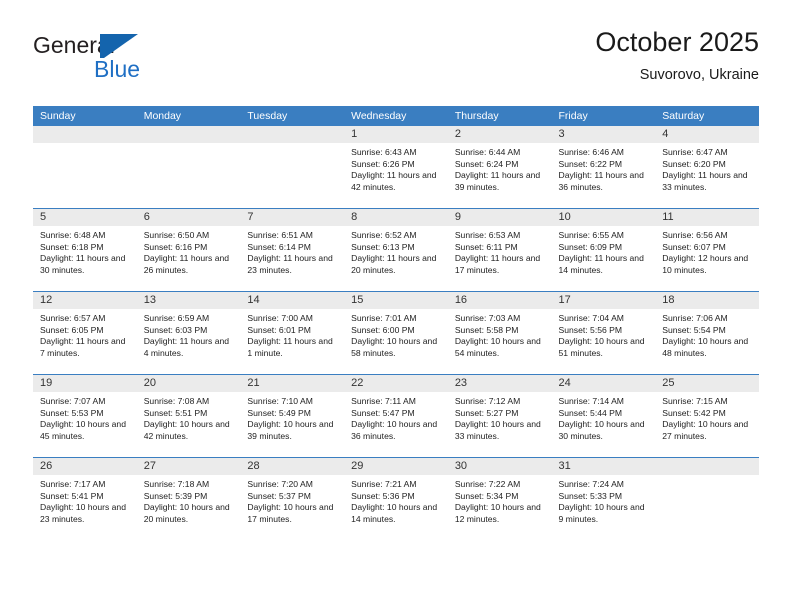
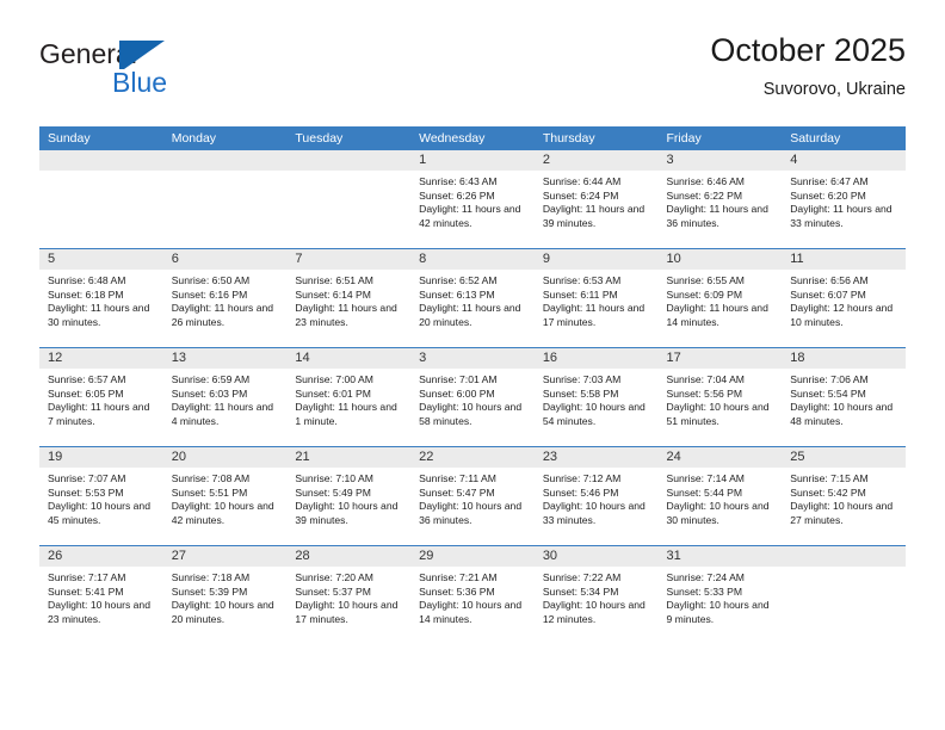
  Generl
  Blue
  October 2025
  Suvorovo, Ukraine
  Sunday	Monday	Tuesday	Wednesday	Thursday	Friday	Saturday
  			1Sunrise: 6:43 AMSunset: 6:26 PMDaylight: 11 hours and 42 minutes.	2Sunrise: 6:44 AMSunset: 6:24 PMDaylight: 11 hours and 39 minutes.	3Sunrise: 6:46 AMSunset: 6:22 PMDaylight: 11 hours and 36 minutes.	4Sunrise: 6:47 AMSunset: 6:20 PMDaylight: 11 hours and 33 minutes.
  5Sunrise: 6:48 AMSunset: 6:18 PMDaylight: 11 hours and 30 minutes.	6Sunrise: 6:50 AMSunset: 6:16 PMDaylight: 11 hours and 26 minutes.	7Sunrise: 6:51 AMSunset: 6:14 PMDaylight: 11 hours and 23 minutes.	8Sunrise: 6:52 AMSunset: 6:13 PMDaylight: 11 hours and 20 minutes.	9Sunrise: 6:53 AMSunset: 6:11 PMDaylight: 11 hours and 17 minutes.	10Sunrise: 6:55 AMSunset: 6:09 PMDaylight: 11 hours and 14 minutes.	11Sunrise: 6:56 AMSunset: 6:07 PMDaylight: 12 hours and 10 minutes.
- 12Sunrise: 6:57 AMSunset: 6:05 PMDaylight: 11 hours and 7 minutes.	13Sunrise: 6:59 AMSunset: 6:03 PMDaylight: 11 hours and 4 minutes.	14Sunrise: 7:00 AMSunset: 6:01 PMDaylight: 11 hours and 1 minute.	15Sunrise: 7:01 AMSunset: 6:00 PMDaylight: 10 hours and 58 minutes.	16Sunrise: 7:03 AMSunset: 5:58 PMDaylight: 10 hours and 54 minutes.	17Sunrise: 7:04 AMSunset: 5:56 PMDaylight: 10 hours and 51 minutes.	18Sunrise: 7:06 AMSunset: 5:54 PMDaylight: 10 hours and 48 minutes.
+ 12Sunrise: 6:57 AMSunset: 6:05 PMDaylight: 11 hours and 7 minutes.	13Sunrise: 6:59 AMSunset: 6:03 PMDaylight: 11 hours and 4 minutes.	14Sunrise: 7:00 AMSunset: 6:01 PMDaylight: 11 hours and 1 minute.	3Sunrise: 7:01 AMSunset: 6:00 PMDaylight: 10 hours and 58 minutes.	16Sunrise: 7:03 AMSunset: 5:58 PMDaylight: 10 hours and 54 minutes.	17Sunrise: 7:04 AMSunset: 5:56 PMDaylight: 10 hours and 51 minutes.	18Sunrise: 7:06 AMSunset: 5:54 PMDaylight: 10 hours and 48 minutes.
- 19Sunrise: 7:07 AMSunset: 5:53 PMDaylight: 10 hours and 45 minutes.	20Sunrise: 7:08 AMSunset: 5:51 PMDaylight: 10 hours and 42 minutes.	21Sunrise: 7:10 AMSunset: 5:49 PMDaylight: 10 hours and 39 minutes.	22Sunrise: 7:11 AMSunset: 5:47 PMDaylight: 10 hours and 36 minutes.	23Sunrise: 7:12 AMSunset: 5:27 PMDaylight: 10 hours and 33 minutes.	24Sunrise: 7:14 AMSunset: 5:44 PMDaylight: 10 hours and 30 minutes.	25Sunrise: 7:15 AMSunset: 5:42 PMDaylight: 10 hours and 27 minutes.
+ 19Sunrise: 7:07 AMSunset: 5:53 PMDaylight: 10 hours and 45 minutes.	20Sunrise: 7:08 AMSunset: 5:51 PMDaylight: 10 hours and 42 minutes.	21Sunrise: 7:10 AMSunset: 5:49 PMDaylight: 10 hours and 39 minutes.	22Sunrise: 7:11 AMSunset: 5:47 PMDaylight: 10 hours and 36 minutes.	23Sunrise: 7:12 AMSunset: 5:46 PMDaylight: 10 hours and 33 minutes.	24Sunrise: 7:14 AMSunset: 5:44 PMDaylight: 10 hours and 30 minutes.	25Sunrise: 7:15 AMSunset: 5:42 PMDaylight: 10 hours and 27 minutes.
  26Sunrise: 7:17 AMSunset: 5:41 PMDaylight: 10 hours and 23 minutes.	27Sunrise: 7:18 AMSunset: 5:39 PMDaylight: 10 hours and 20 minutes.	28Sunrise: 7:20 AMSunset: 5:37 PMDaylight: 10 hours and 17 minutes.	29Sunrise: 7:21 AMSunset: 5:36 PMDaylight: 10 hours and 14 minutes.	30Sunrise: 7:22 AMSunset: 5:34 PMDaylight: 10 hours and 12 minutes.	31Sunrise: 7:24 AMSunset: 5:33 PMDaylight: 10 hours and 9 minutes.
